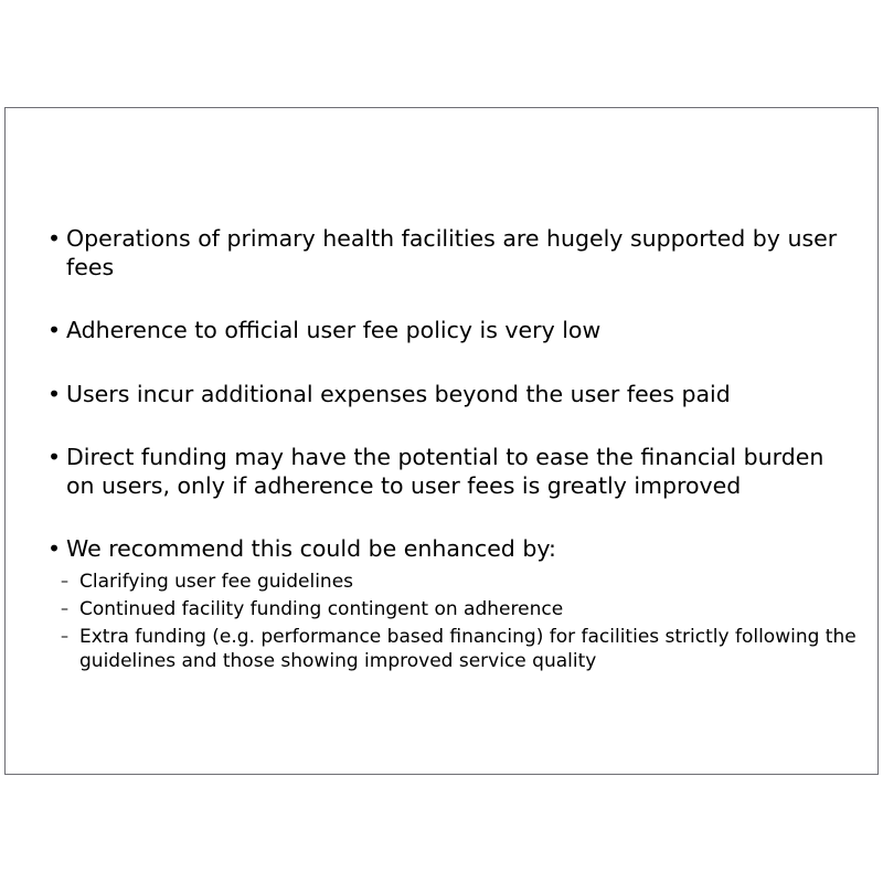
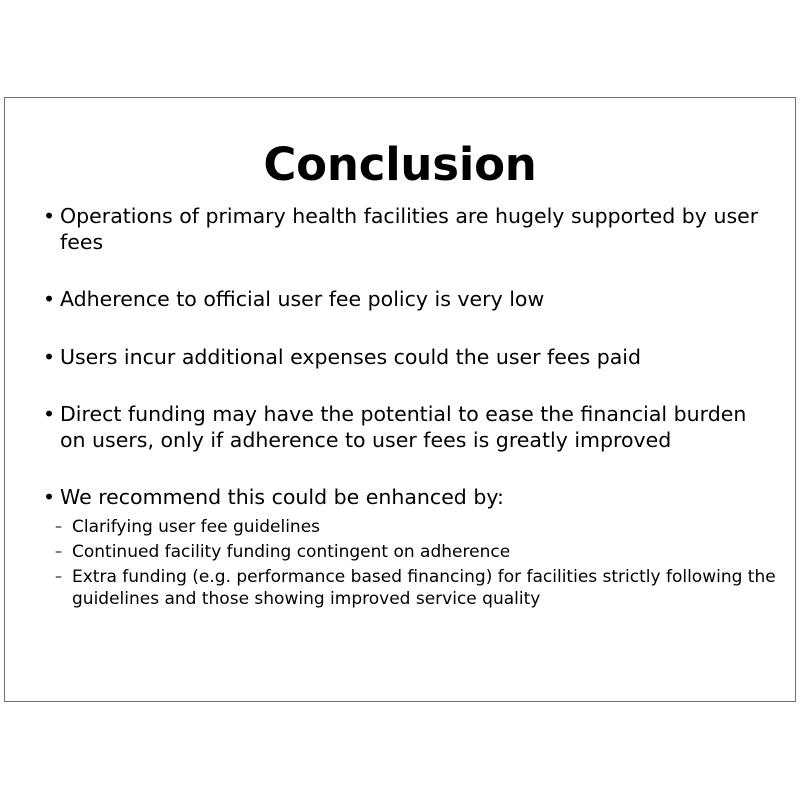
+ Conclusion
  •
  Operations of primary health facilities are hugely supported by user fees
  •
  Adherence to official user fee policy is very low
  •
- Users incur additional expenses beyond the user fees paid
+ Users incur additional expenses could the user fees paid
  •
  Direct funding may have the potential to ease the financial burden on users, only if adherence to user fees is greatly improved
  •
  We recommend this could be enhanced by:
  –
  Clarifying user fee guidelines
  –
  Continued facility funding contingent on adherence
  –
  Extra funding (e.g. performance based financing) for facilities strictly following the guidelines and those showing improved service quality
